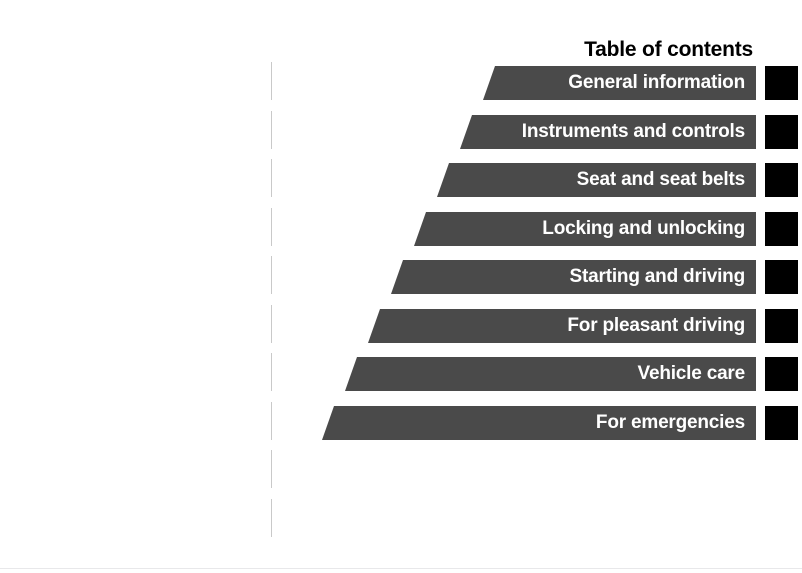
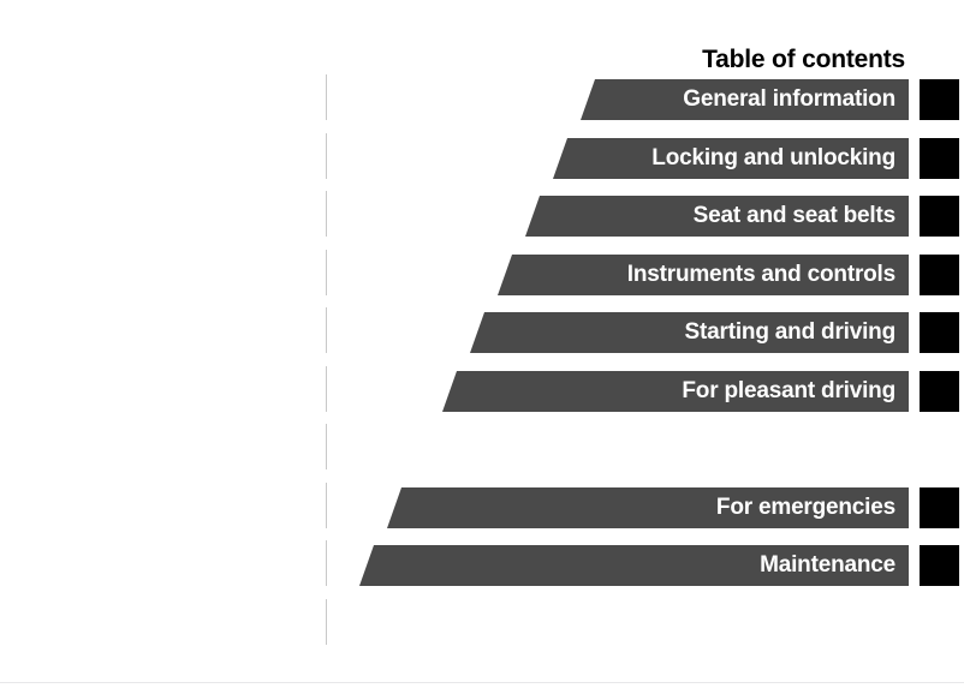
  Table of contents
  General information
- Instruments and controls
+ Locking and unlocking
  Seat and seat belts
- Locking and unlocking
+ Instruments and controls
  Starting and driving
  For pleasant driving
- Vehicle care
  For emergencies
+ Maintenance
